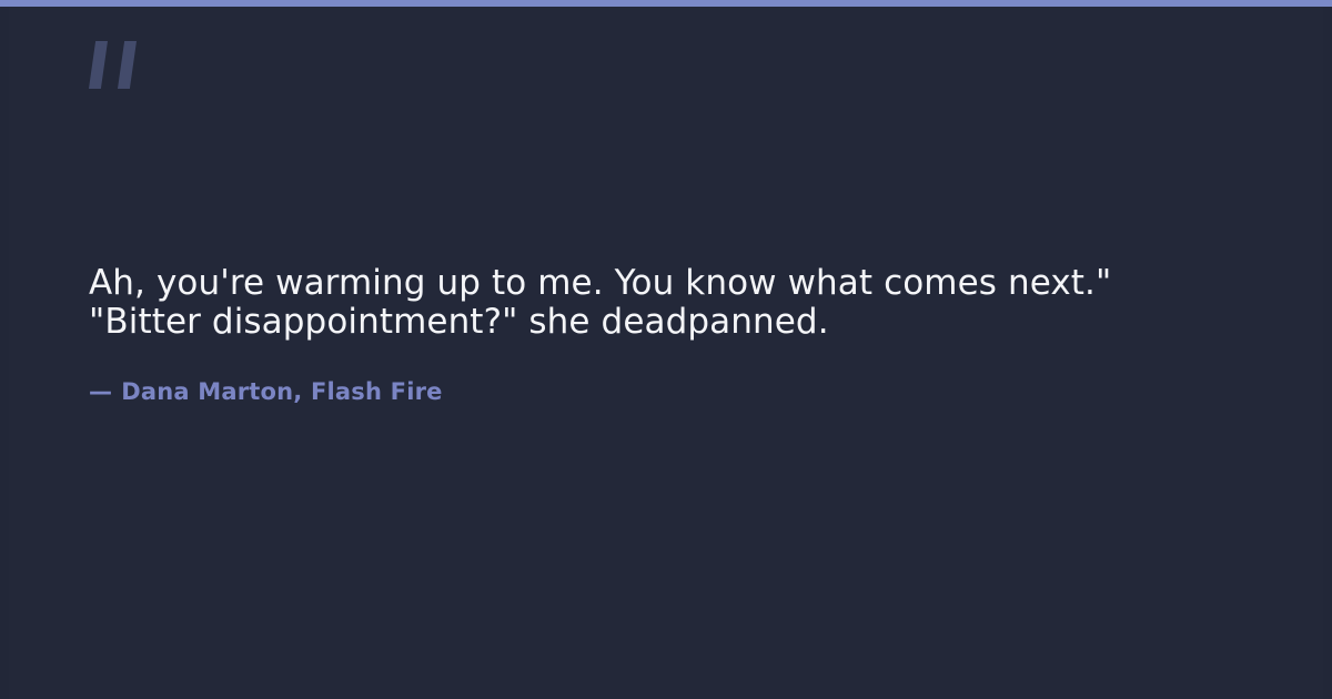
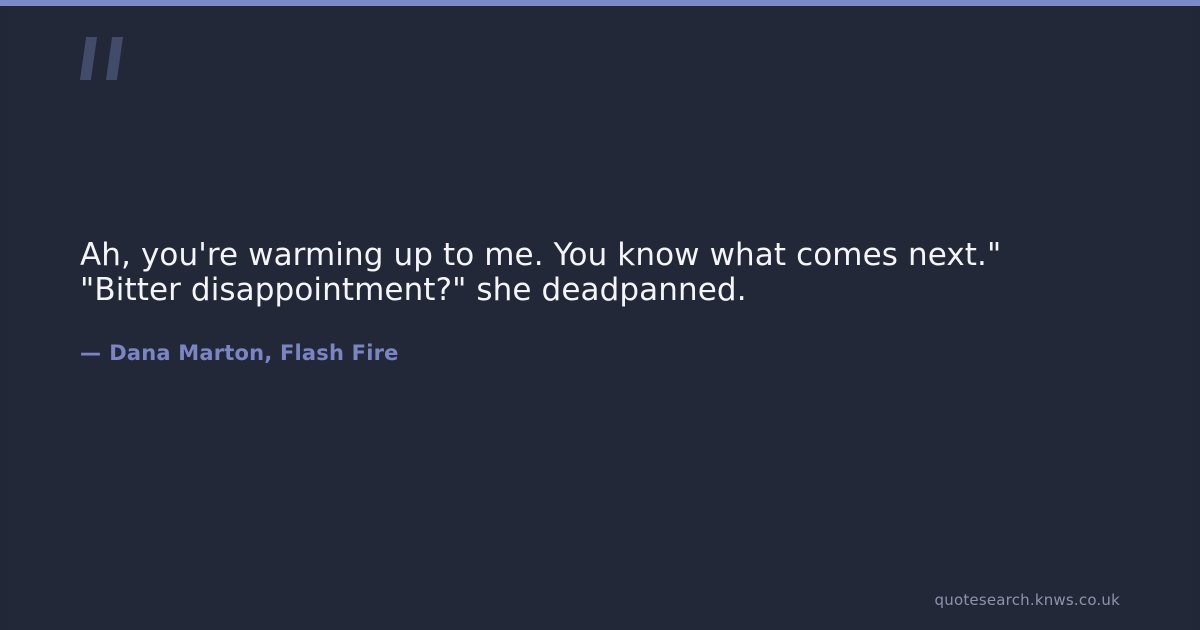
  Ah, you're warming up to me. You know what comes next." "Bitter disappointment?" she deadpanned.
  — Dana Marton, Flash Fire
+ quotesearch.knws.co.uk
